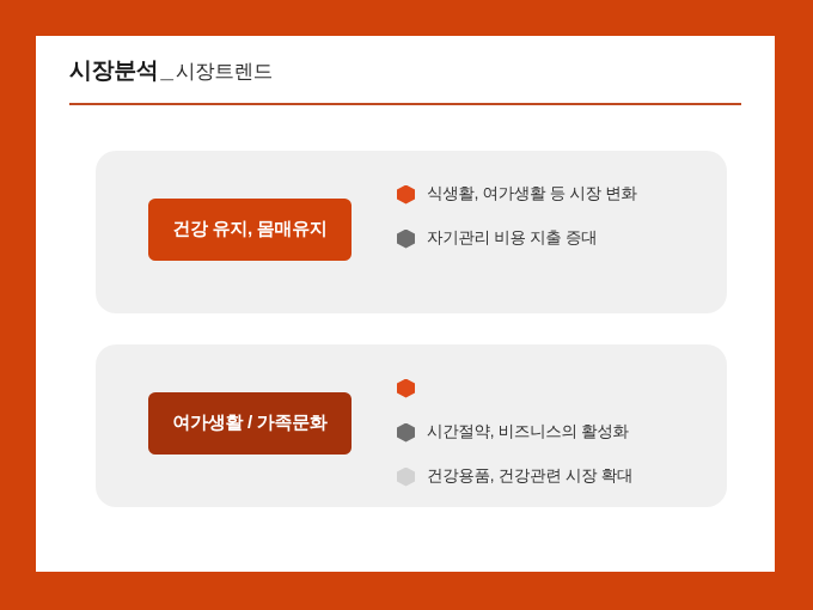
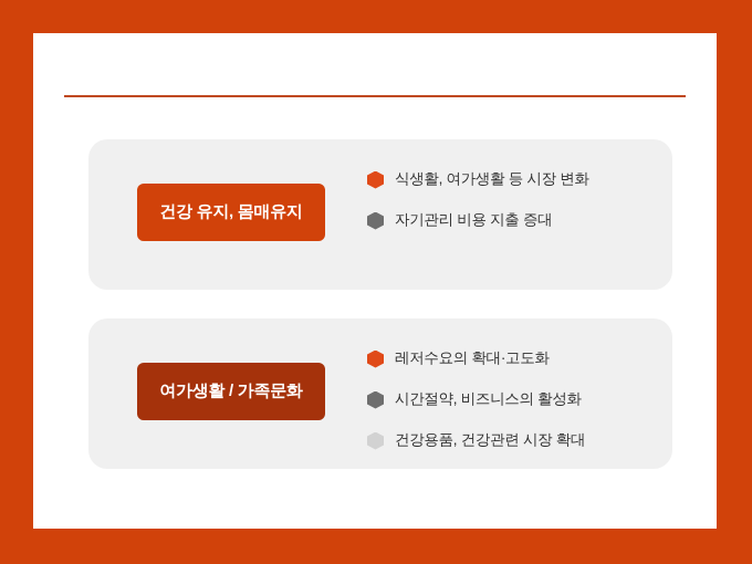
- 시장분석_시장트렌드
  건강 유지, 몸매유지
  식생활, 여가생활 등 시장 변화
  자기관리 비용 지출 증대
  여가생활 / 가족문화
+ 레저수요의 확대·고도화
  시간절약, 비즈니스의 활성화
  건강용품, 건강관련 시장 확대
